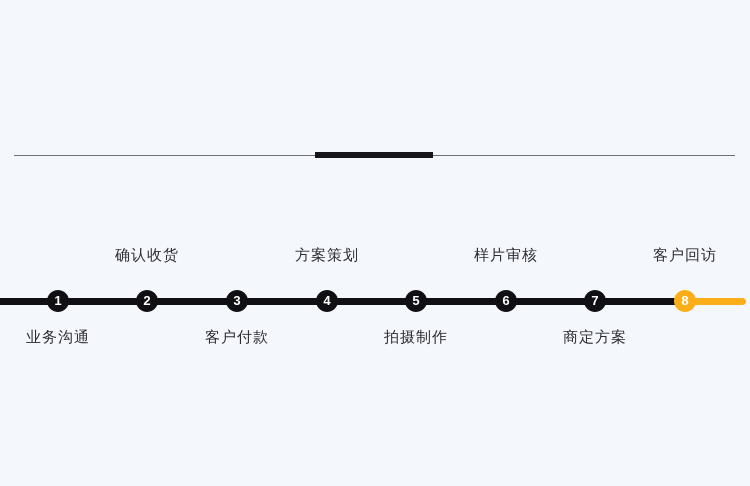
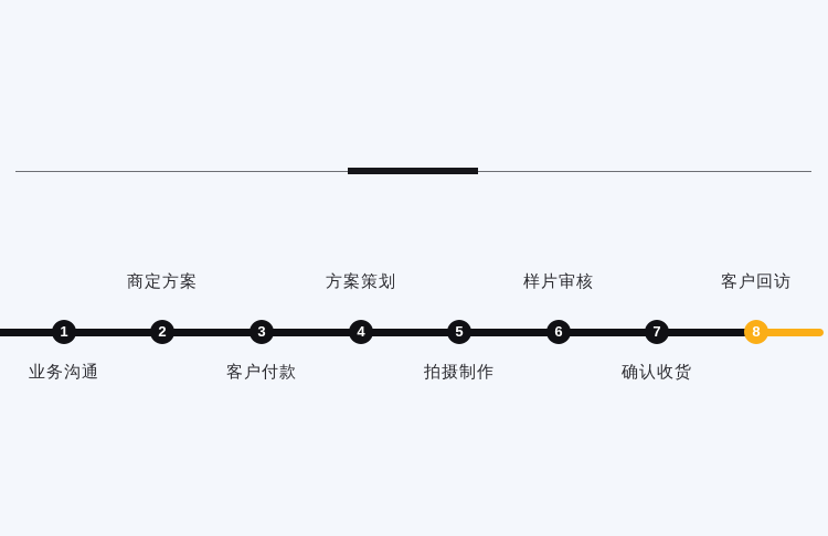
  1
  业务沟通
  2
- 确认收货
+ 商定方案
  3
  客户付款
  4
  方案策划
  5
  拍摄制作
  6
  样片审核
  7
- 商定方案
+ 确认收货
  8
  客户回访
